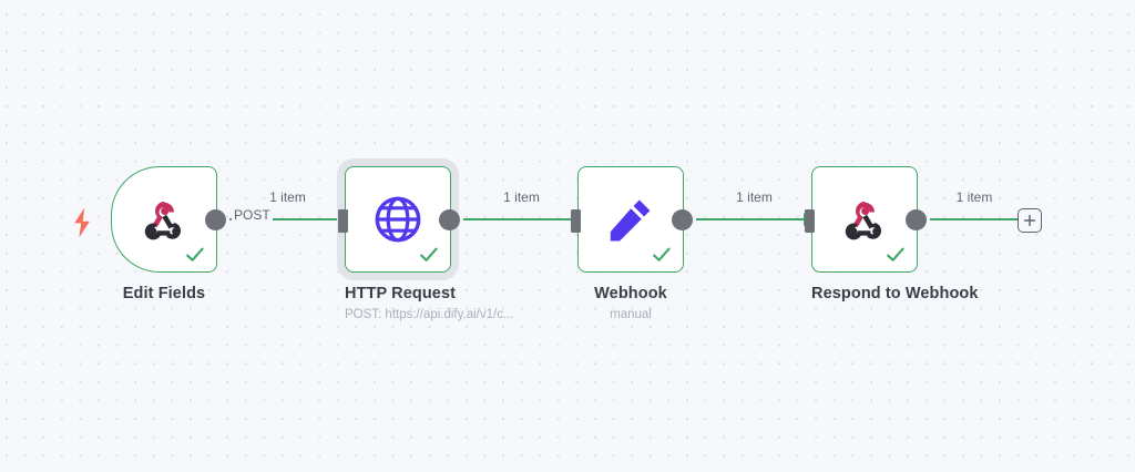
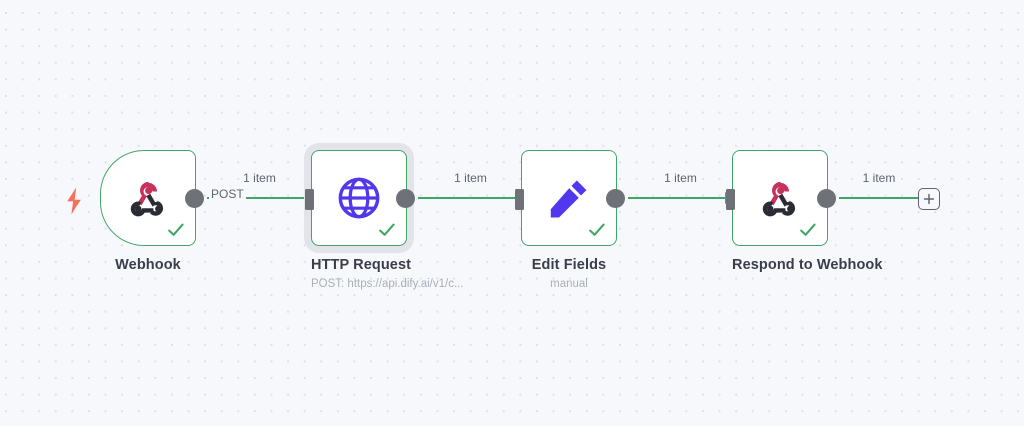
  1 item
  POST
  1 item
  1 item
  1 item
- Edit Fields
+ Webhook
  HTTP Request
  POST: https://api.dify.ai/v1/c...
- Webhook
+ Edit Fields
  manual
  Respond to Webhook
